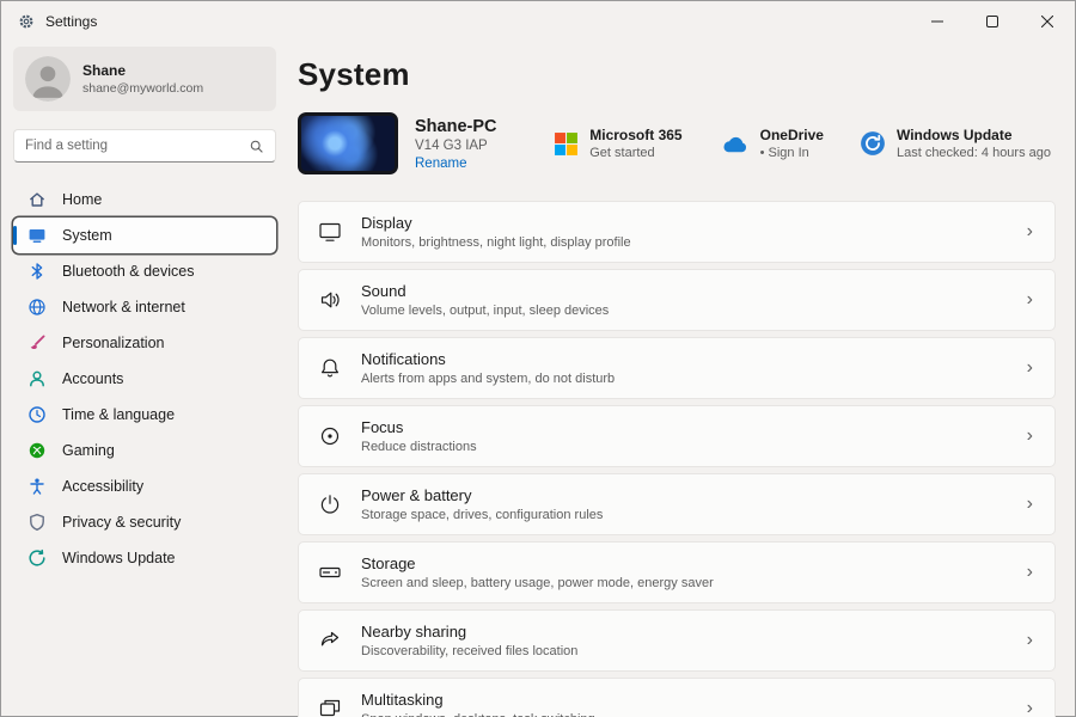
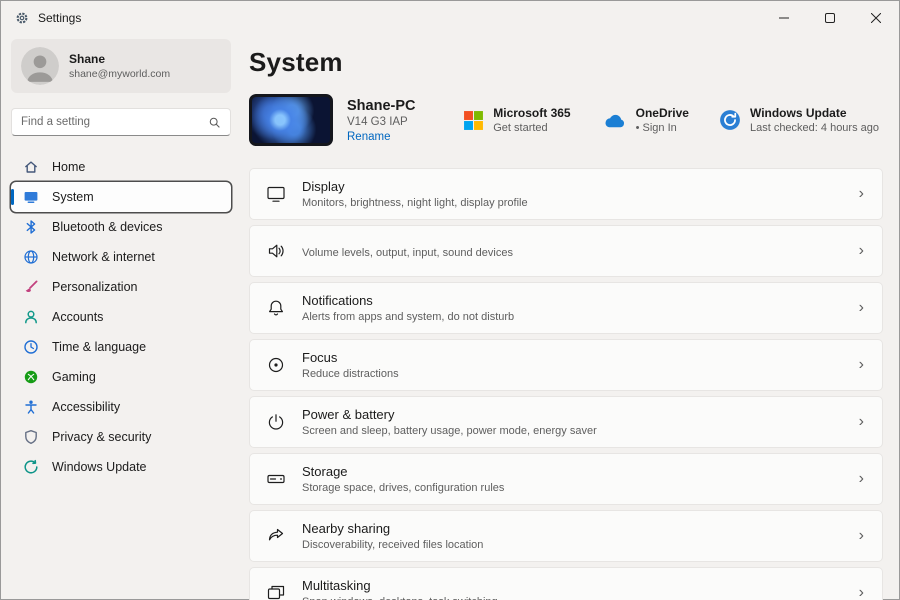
  Settings
  Shane
  shane@myworld.com
  Find a setting
  Home
  System
  Bluetooth & devices
  Network & internet
  Personalization
  Accounts
  Time & language
  Gaming
  Accessibility
  Privacy & security
  Windows Update
  System
  Shane-PC
  V14 G3 IAP
  Rename
  Microsoft 365
  Get started
  OneDrive
  • Sign In
  Windows Update
  Last checked: 4 hours ago
  Display
  Monitors, brightness, night light, display profile
  ›
- Sound
- Volume levels, output, input, sleep devices
+ Volume levels, output, input, sound devices
  ›
  Notifications
  Alerts from apps and system, do not disturb
  ›
  Focus
  Reduce distractions
  ›
  Power & battery
- Storage space, drives, configuration rules
+ Screen and sleep, battery usage, power mode, energy saver
  ›
  Storage
- Screen and sleep, battery usage, power mode, energy saver
+ Storage space, drives, configuration rules
  ›
  Nearby sharing
  Discoverability, received files location
  ›
  Multitasking
  ›
